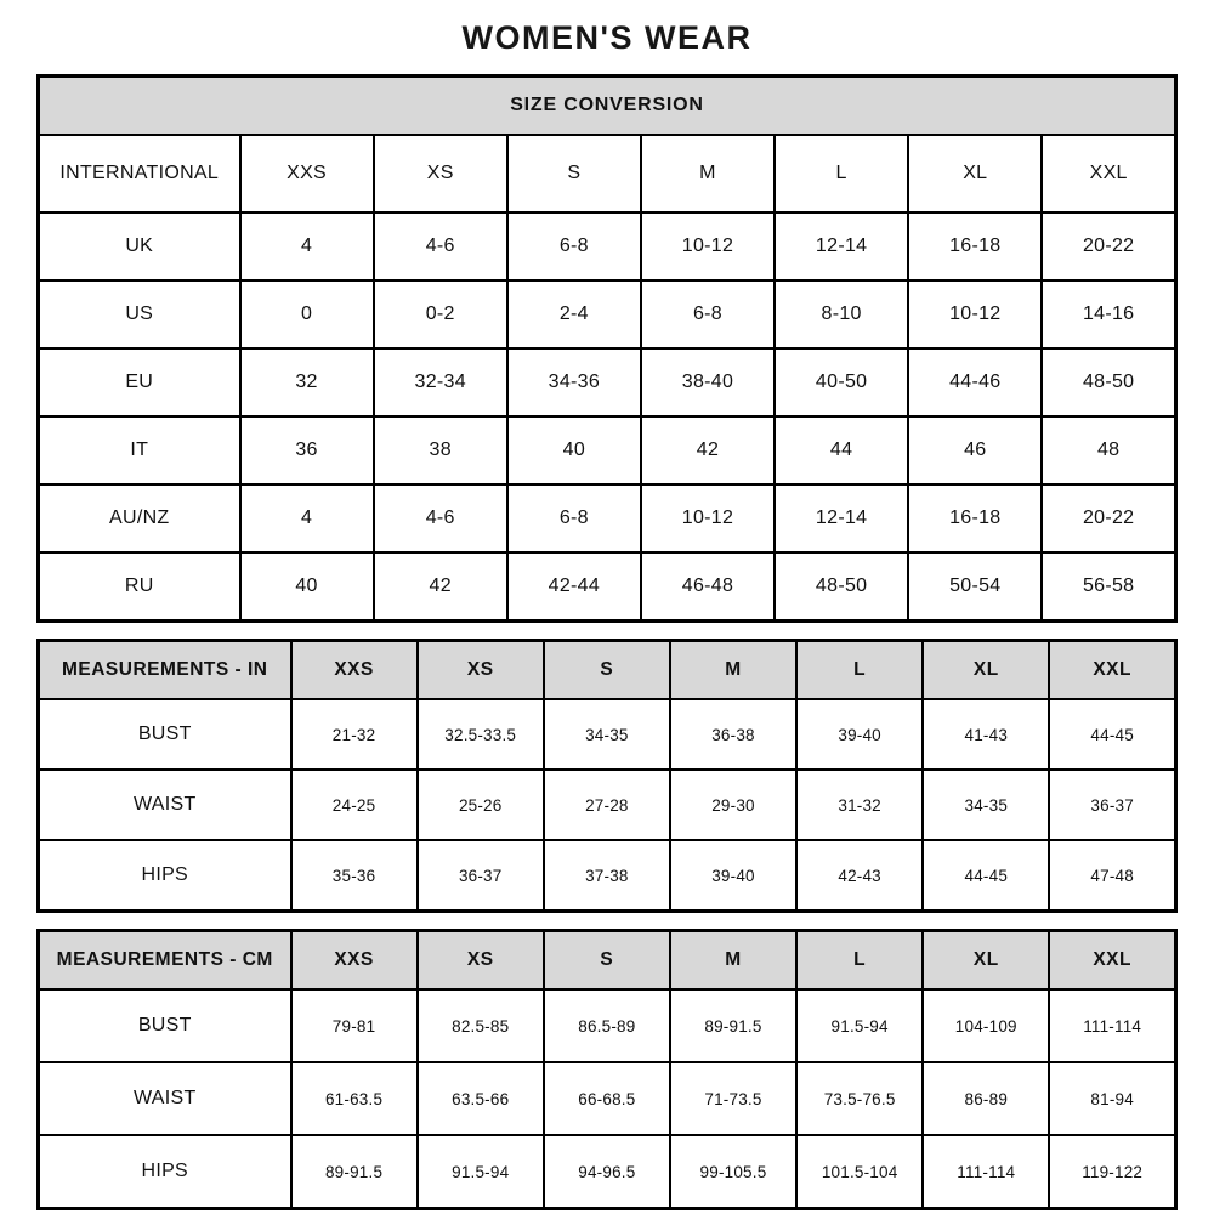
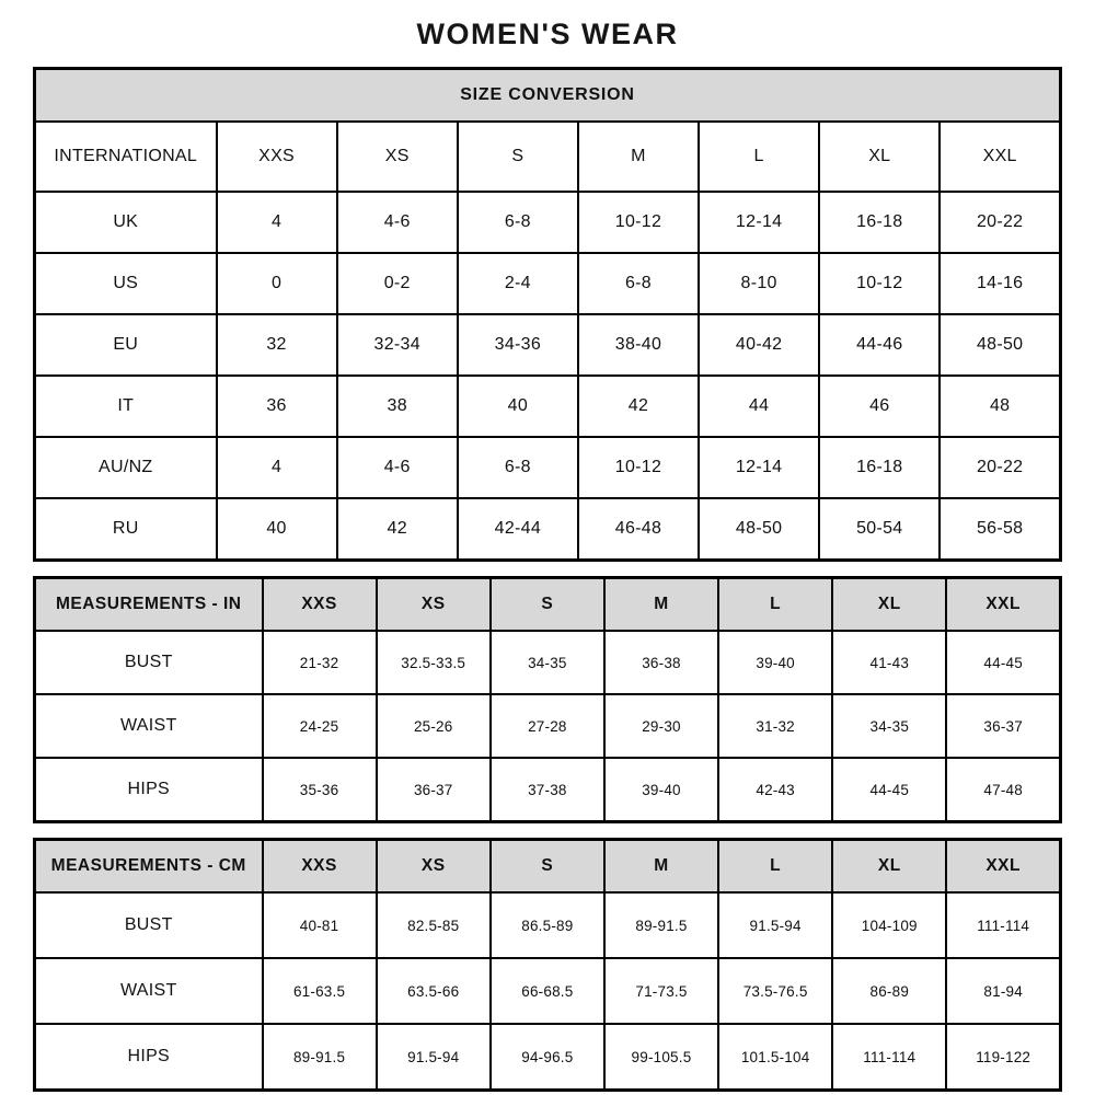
  WOMEN'S WEAR
  SIZE CONVERSION
  INTERNATIONAL	XXS	XS	S	M	L	XL	XXL
  UK	4	4-6	6-8	10-12	12-14	16-18	20-22
  US	0	0-2	2-4	6-8	8-10	10-12	14-16
- EU	32	32-34	34-36	38-40	40-50	44-46	48-50
+ EU	32	32-34	34-36	38-40	40-42	44-46	48-50
  IT	36	38	40	42	44	46	48
  AU/NZ	4	4-6	6-8	10-12	12-14	16-18	20-22
  RU	40	42	42-44	46-48	48-50	50-54	56-58
  MEASUREMENTS - IN	XXS	XS	S	M	L	XL	XXL
  BUST	21-32	32.5-33.5	34-35	36-38	39-40	41-43	44-45
  WAIST	24-25	25-26	27-28	29-30	31-32	34-35	36-37
  HIPS	35-36	36-37	37-38	39-40	42-43	44-45	47-48
  MEASUREMENTS - CM	XXS	XS	S	M	L	XL	XXL
- BUST	79-81	82.5-85	86.5-89	89-91.5	91.5-94	104-109	111-114
+ BUST	40-81	82.5-85	86.5-89	89-91.5	91.5-94	104-109	111-114
  WAIST	61-63.5	63.5-66	66-68.5	71-73.5	73.5-76.5	86-89	81-94
  HIPS	89-91.5	91.5-94	94-96.5	99-105.5	101.5-104	111-114	119-122
